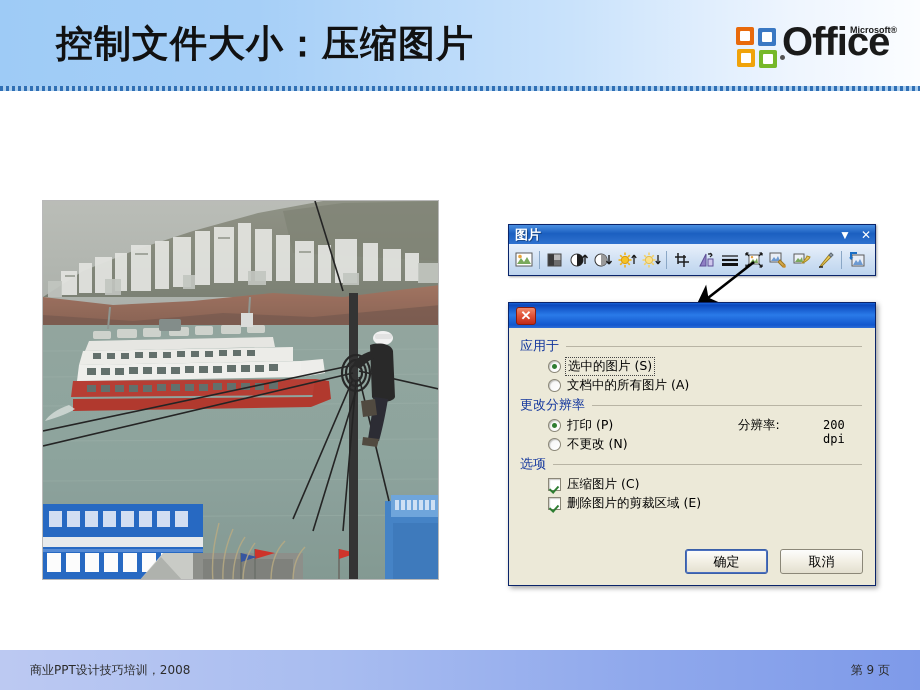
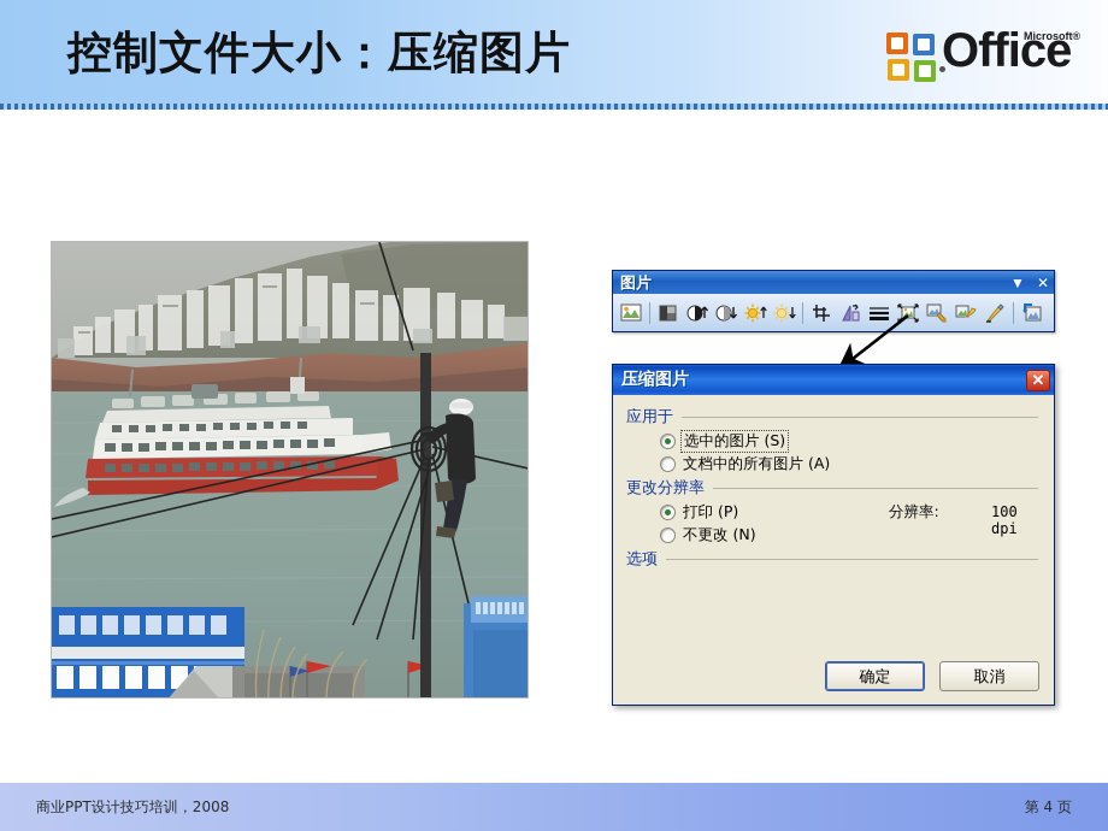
  控制文件大小：压缩图片
  Office
  Microsoft®
  图片
  ▼
  ✕
+ 压缩图片
  ✕
  应用于
  选中的图片 (S)
  文档中的所有图片 (A)
  更改分辨率
  打印 (P)
  分辨率:
- 200 dpi
+ 100 dpi
  不更改 (N)
  选项
- 压缩图片 (C)
- 删除图片的剪裁区域 (E)
  确定
  取消
  商业PPT设计技巧培训，2008
- 第 9 页
+ 第 4 页
